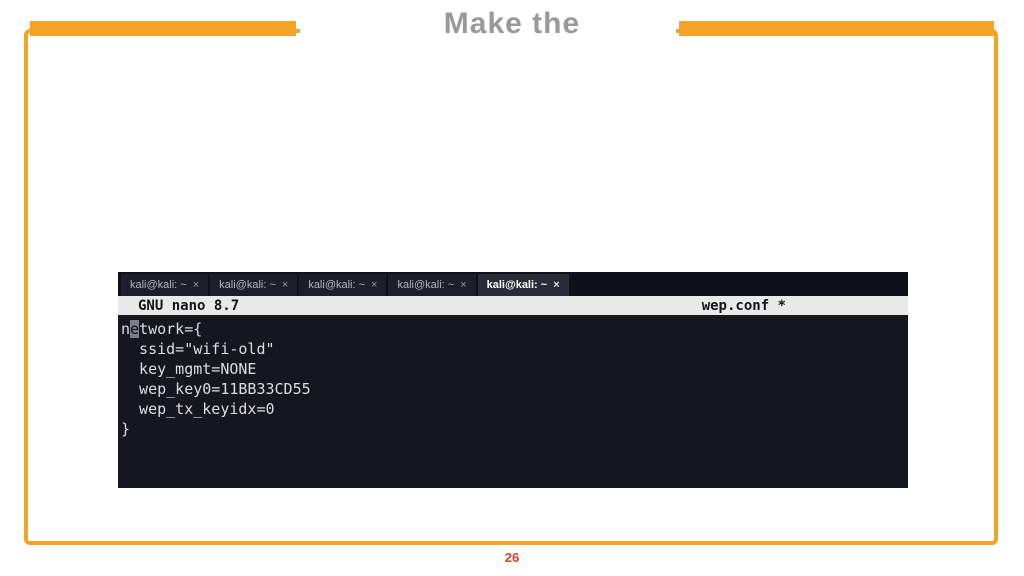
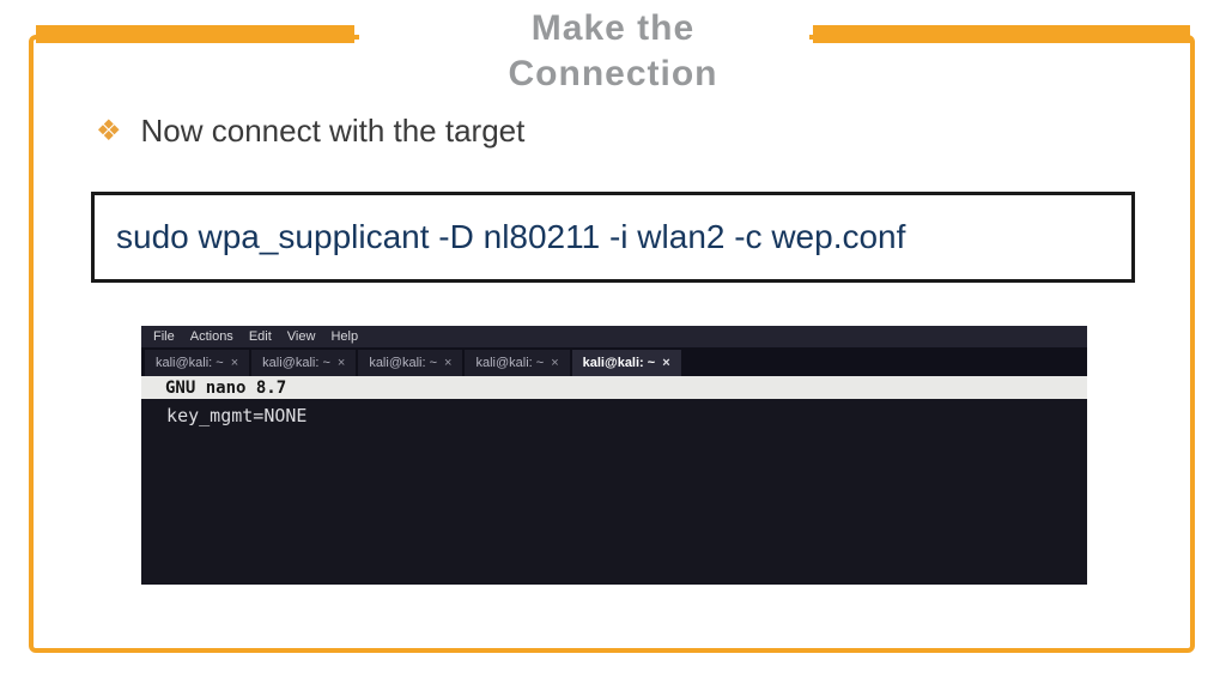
  Make the
+ Connection
+ ❖
+ Now connect with the target
+ sudo wpa_supplicant -D nl80211 -i wlan2 -c wep.conf
+ File
+ Actions
+ Edit
+ View
+ Help
  kali@kali: ~
  ×
  kali@kali: ~
  ×
  kali@kali: ~
  ×
  kali@kali: ~
  ×
  kali@kali: ~
  ×
  GNU nano 8.7
- wep.conf *
- network={
- ssid="wifi-old"
  key_mgmt=NONE
- wep_key0=11BB33CD55
- wep_tx_keyidx=0
- }
- 26
